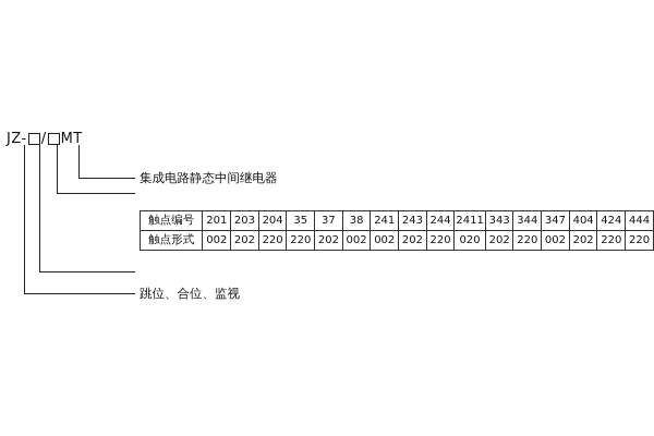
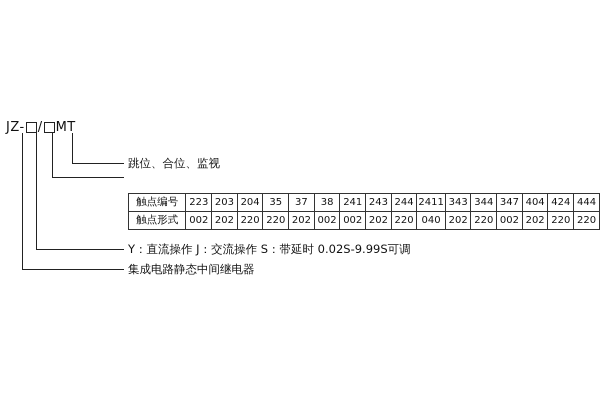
  JZ-
  /
  MT
- 集成电路静态中间继电器
+ 跳位、合位、监视
+ Y：直流操作 J：交流操作 S：带延时 0.02S-9.99S可调
- 跳位、合位、监视
+ 集成电路静态中间继电器
- 触点编号	201	203	204	35	37	38	241	243	244	2411	343	344	347	404	424	444
+ 触点编号	223	203	204	35	37	38	241	243	244	2411	343	344	347	404	424	444
- 触点形式	002	202	220	220	202	002	002	202	220	020	202	220	002	202	220	220
+ 触点形式	002	202	220	220	202	002	002	202	220	040	202	220	002	202	220	220
